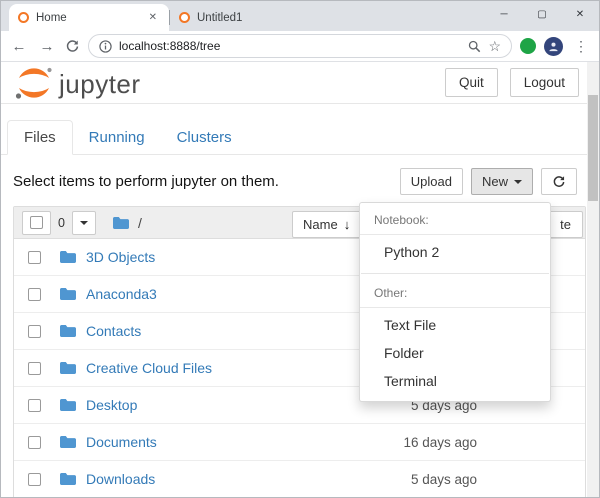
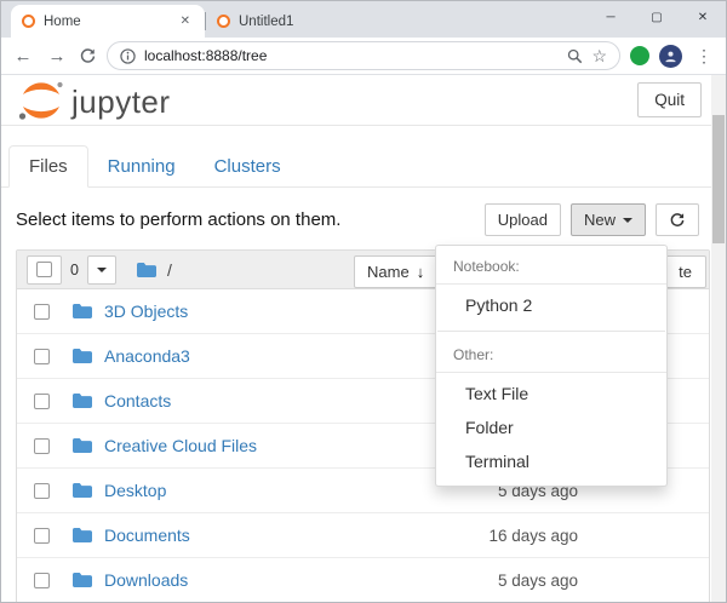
  Home
  ✕
  Untitled1
  ─
  ▢
  ✕
  ←
  →
  localhost:8888/tree
  ☆
  ⋮
  jupyter
  Quit
- Logout
  Files
  Running
  Clusters
- Select items to perform jupyter on them.
+ Select items to perform actions on them.
  Upload
  New
  0
  /
  Name
  ↓
  te
  3D Objects
  Anaconda3
  Contacts
  Creative Cloud Files
  Desktop
  5 days ago
  Documents
  16 days ago
  Downloads
  5 days ago
  Notebook:
  Python 2
  Other:
  Text File
  Folder
  Terminal
